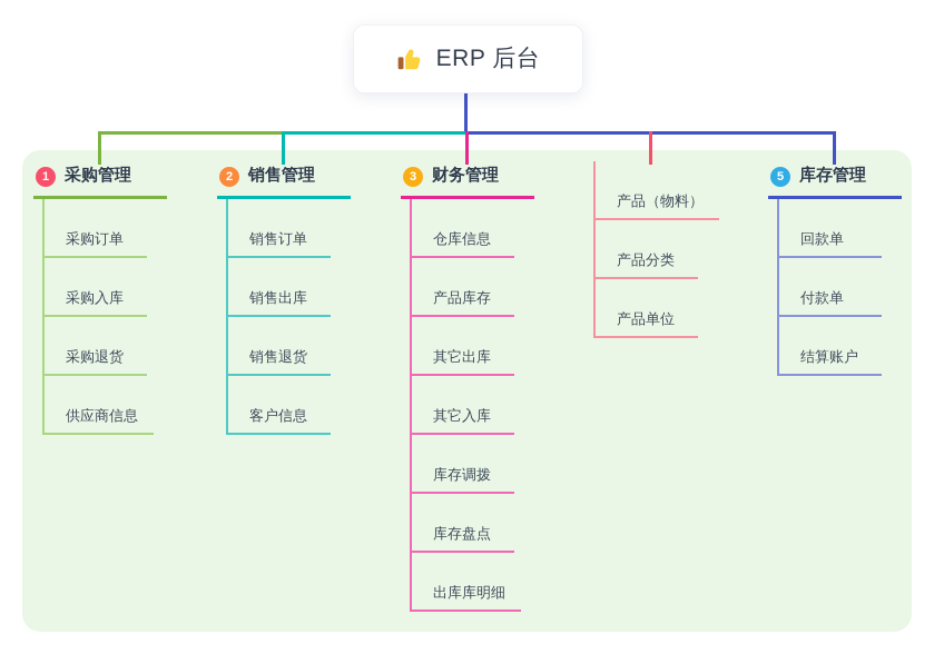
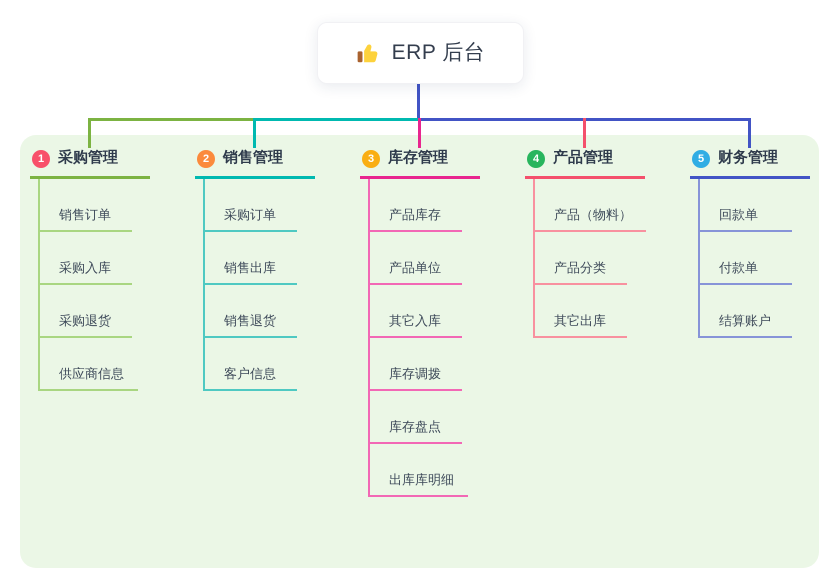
  1
  采购管理
- 采购订单
+ 销售订单
  采购入库
  采购退货
  供应商信息
  2
  销售管理
- 销售订单
+ 采购订单
  销售出库
  销售退货
  客户信息
  3
- 财务管理
+ 库存管理
- 仓库信息
  产品库存
- 其它出库
+ 产品单位
  其它入库
  库存调拨
  库存盘点
  出库库明细
+ 4
+ 产品管理
  产品（物料）
  产品分类
- 产品单位
+ 其它出库
  5
- 库存管理
+ 财务管理
  回款单
  付款单
  结算账户
  ERP 后台
